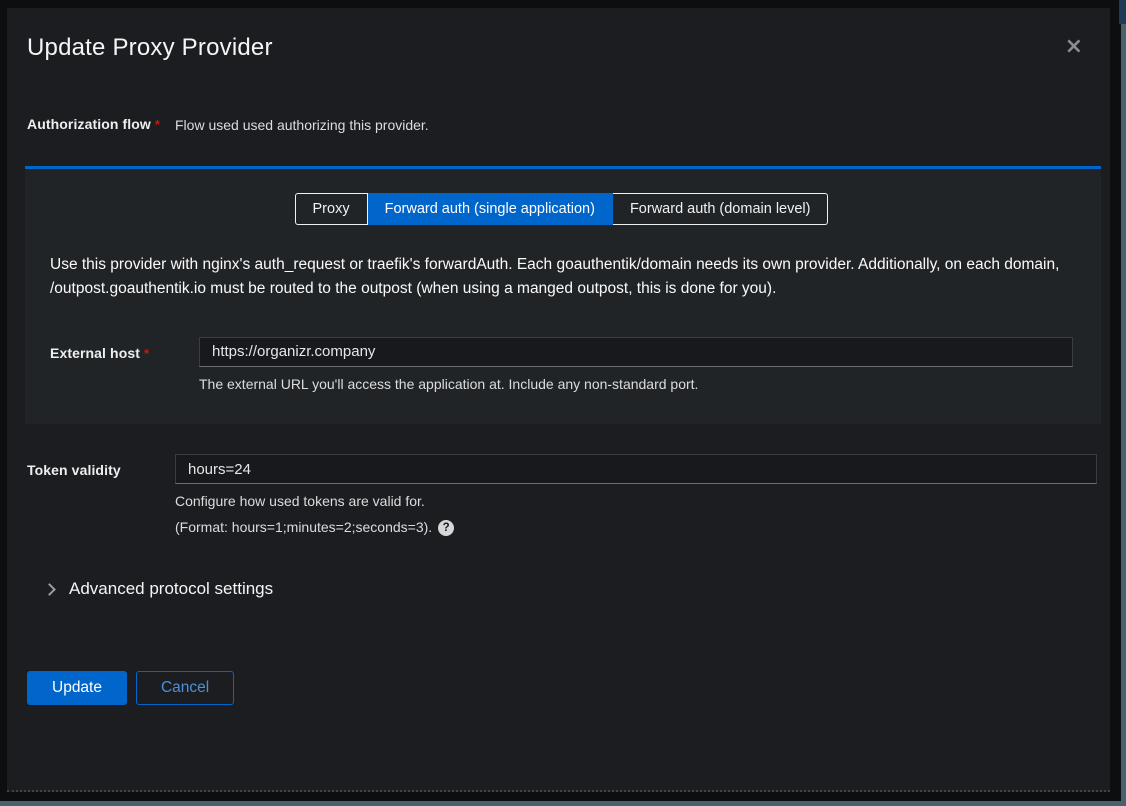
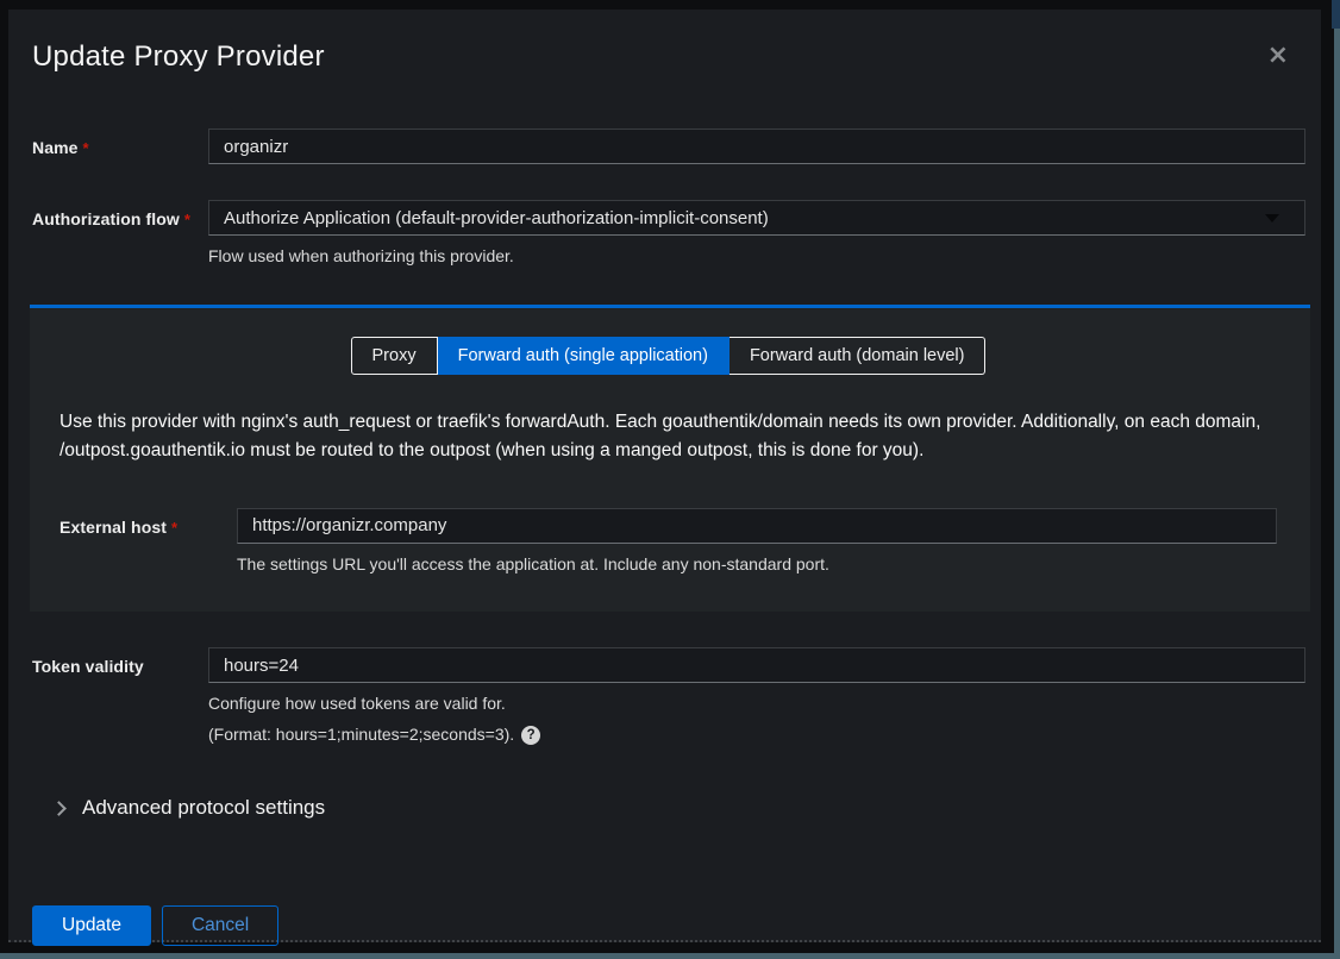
  Update Proxy Provider
  ×
+ Name *
+ organizr
  Authorization flow *
+ Authorize Application (default-provider-authorization-implicit-consent)
- Flow used used authorizing this provider.
+ Flow used when authorizing this provider.
  Proxy
  Forward auth (single application)
  Forward auth (domain level)
  Use this provider with nginx's auth_request or traefik's forwardAuth. Each goauthentik/domain needs its own provider. Additionally, on each domain, /outpost.goauthentik.io must be routed to the outpost (when using a manged outpost, this is done for you).
  External host *
  https://organizr.company
- The external URL you'll access the application at. Include any non-standard port.
+ The settings URL you'll access the application at. Include any non-standard port.
  Token validity
  hours=24
  Configure how used tokens are valid for.
  (Format: hours=1;minutes=2;seconds=3).
  ?
  Advanced protocol settings
  Update
  Cancel
